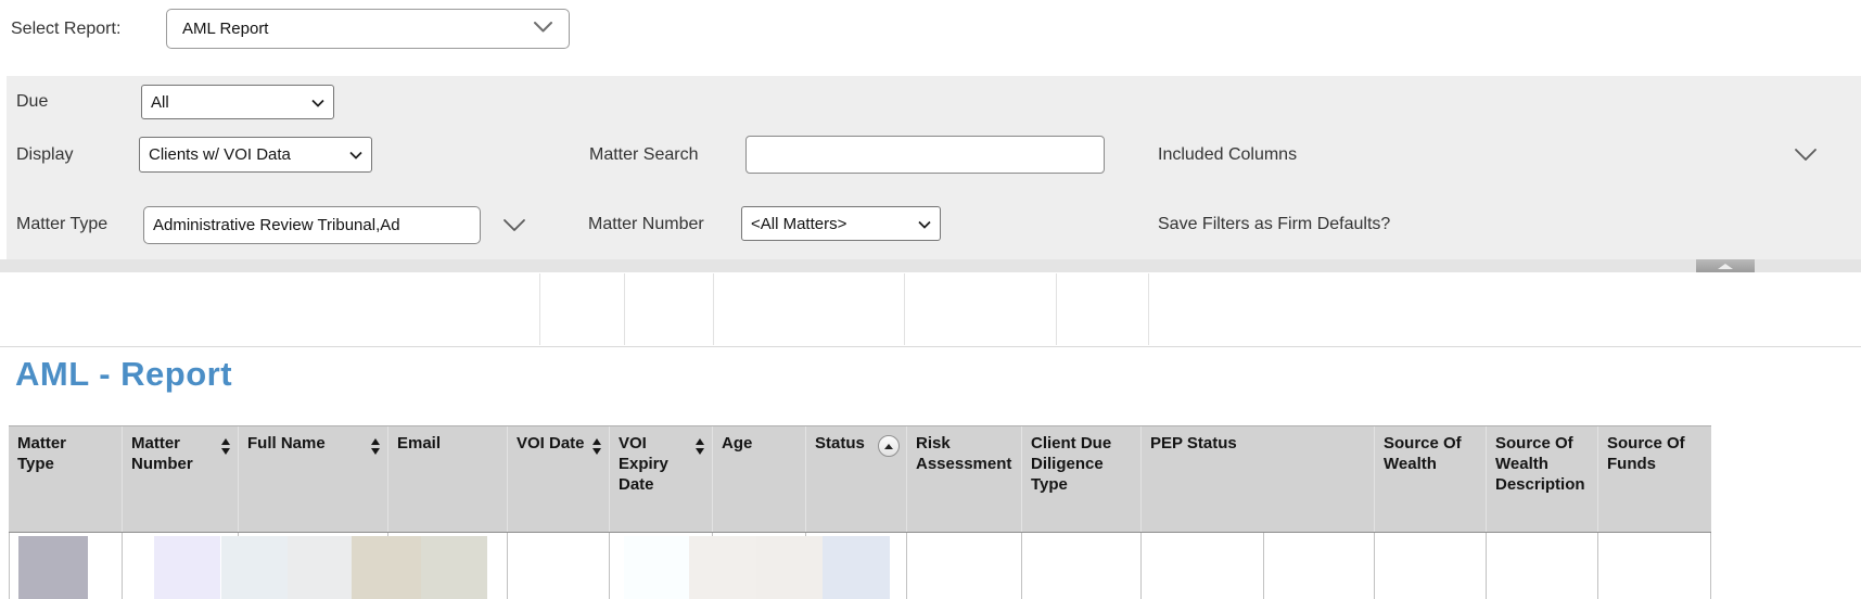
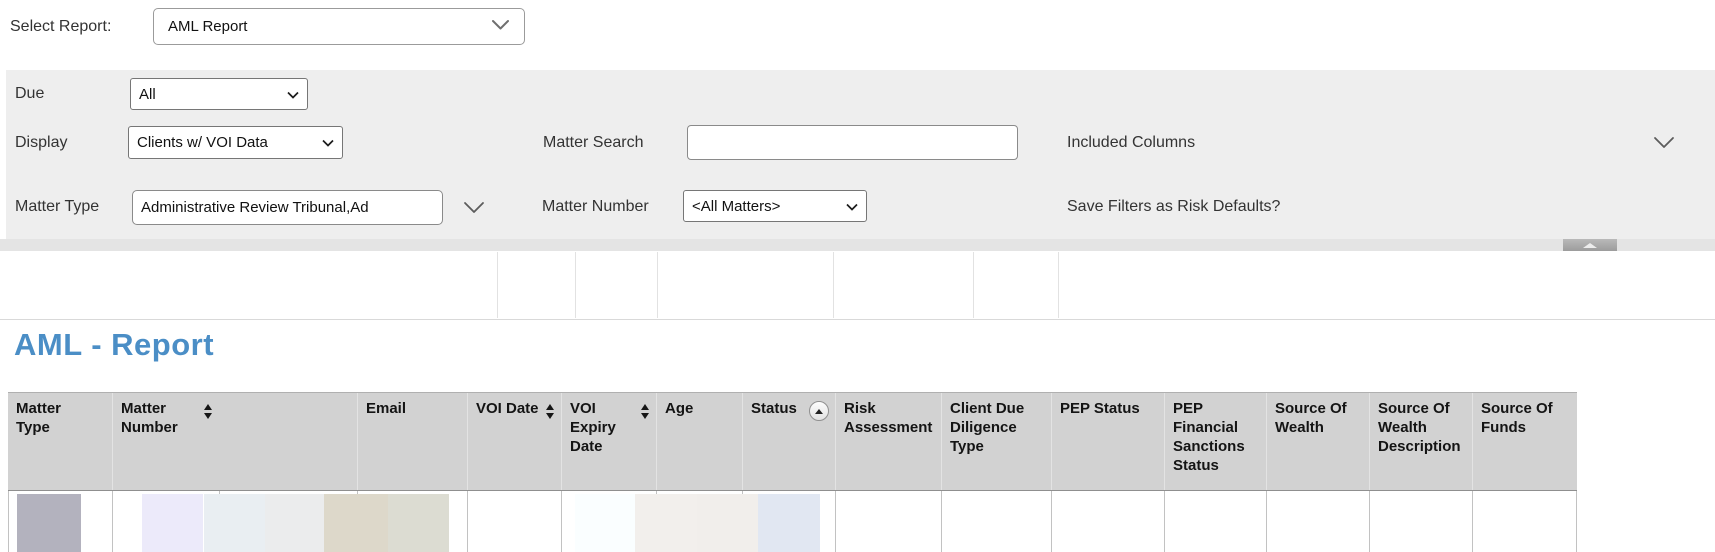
  Select Report:
  AML Report
  Due
  Display
  Matter Search
  Included Columns
  Matter Type
  Matter Number
- Save Filters as Firm Defaults?
+ Save Filters as Risk Defaults?
  All
  Clients w/ VOI Data
  Administrative Review Tribunal,Ad
  <All Matters>
  AML - Report
  Matter Type
  Matter Number
- Full Name
  Email
  VOI Date
  VOI Expiry Date
  Age
  Status
  Risk Assessment
  Client Due Diligence Type
  PEP Status
+ PEP Financial Sanctions Status
  Source Of Wealth
  Source Of Wealth Description
  Source Of Funds
